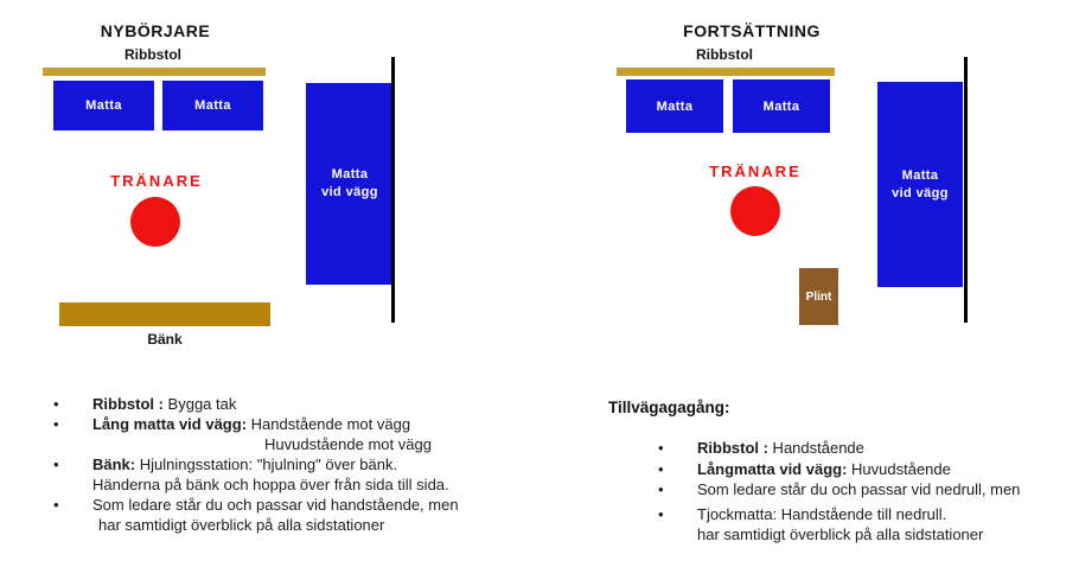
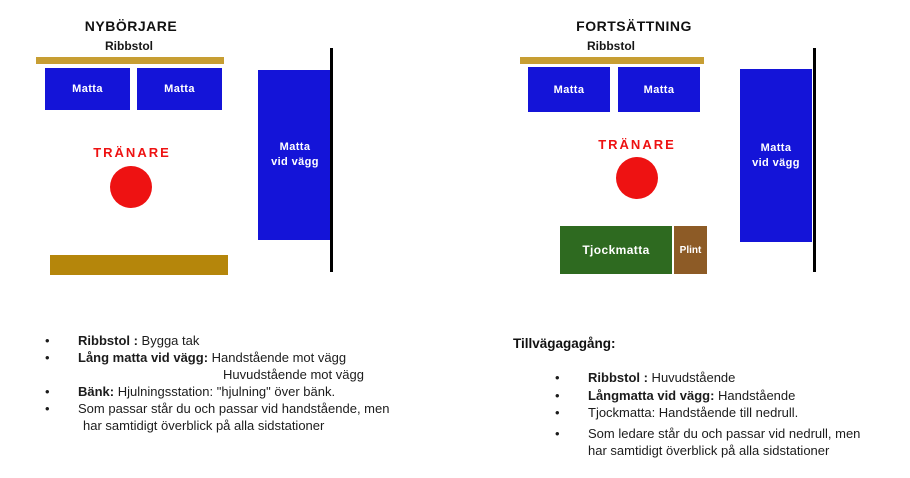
  NYBÖRJARE
  Ribbstol
  Matta
  Matta
  TRÄNARE
  Matta
  vid vägg
- Bänk
  •
  Ribbstol : Bygga tak
  •
  Lång matta vid vägg: Handstående mot vägg
  Huvudstående mot vägg
  •
  Bänk: Hjulningsstation: "hjulning" över bänk.
- Händerna på bänk och hoppa över från sida till sida.
  •
- Som ledare står du och passar vid handstående, men
+ Som passar står du och passar vid handstående, men
  har samtidigt överblick på alla sidstationer
  FORTSÄTTNING
  Ribbstol
  Matta
  Matta
  TRÄNARE
+ Tjockmatta
  Plint
  Matta
  vid vägg
  Tillvägagagång:
  •
- Ribbstol : Handstående
+ Ribbstol : Huvudstående
  •
- Långmatta vid vägg: Huvudstående
+ Långmatta vid vägg: Handstående
  •
- Som ledare står du och passar vid nedrull, men
+ Tjockmatta: Handstående till nedrull.
  •
- Tjockmatta: Handstående till nedrull.
+ Som ledare står du och passar vid nedrull, men
  har samtidigt överblick på alla sidstationer
